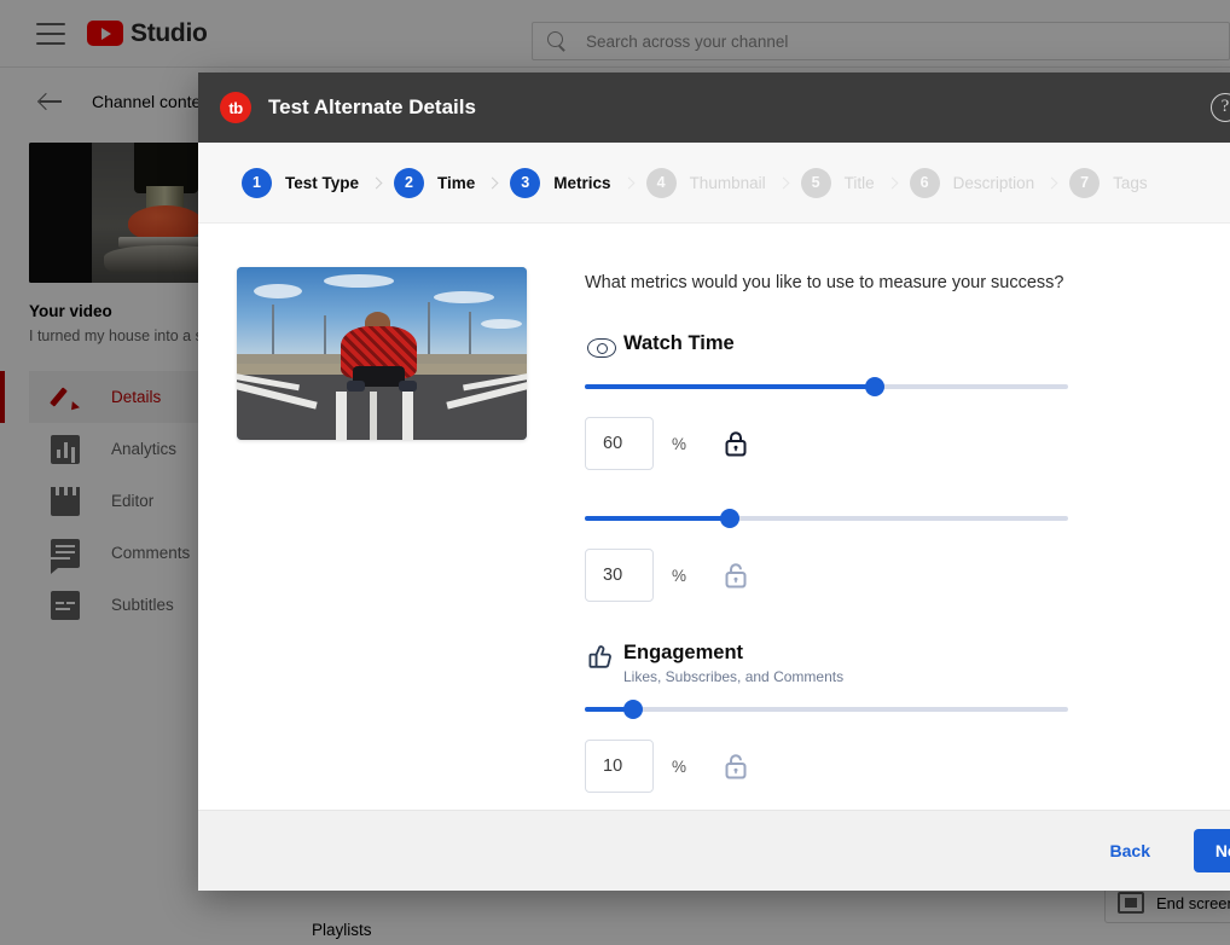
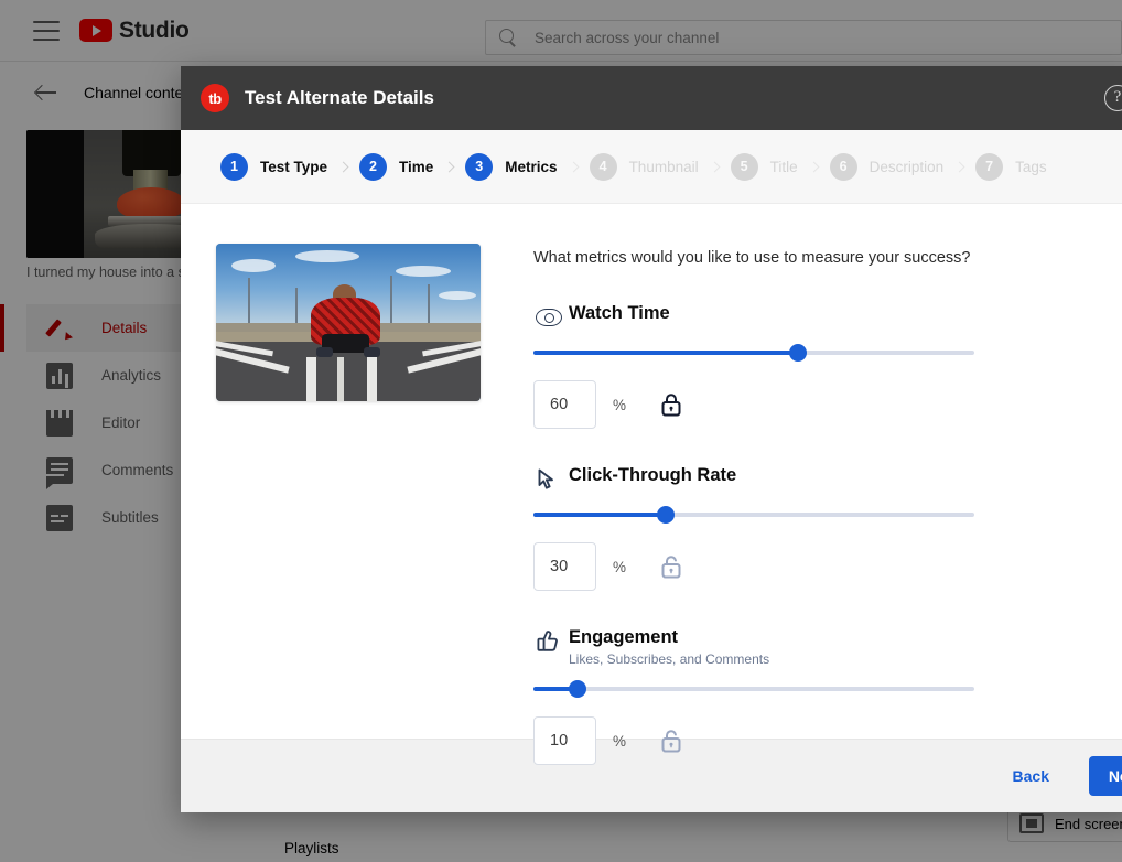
  Studio
  Search across your channel
  Channel conte
- Your video
  I turned my house into a
  Details
  Analytics
  Editor
  Comments
  Subtitles
  Playlists
  End scree
  tb
  Test Alternate Details
  ?
  1
  Test Type
  2
  Time
  3
  Metrics
  4
  Thumbnail
  5
  Title
  6
  Description
  7
  Tags
  What metrics would you like to use to measure your success?
  Watch Time
  60
  %
+ Click-Through Rate
  30
  %
  Engagement
  Likes, Subscribes, and Comments
  10
  %
  Back
